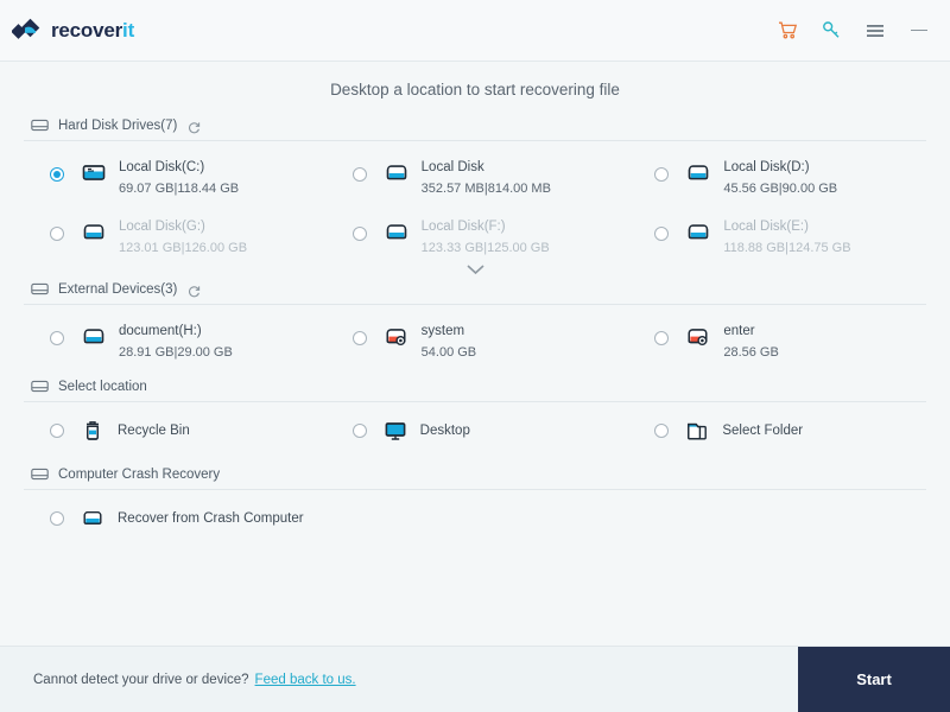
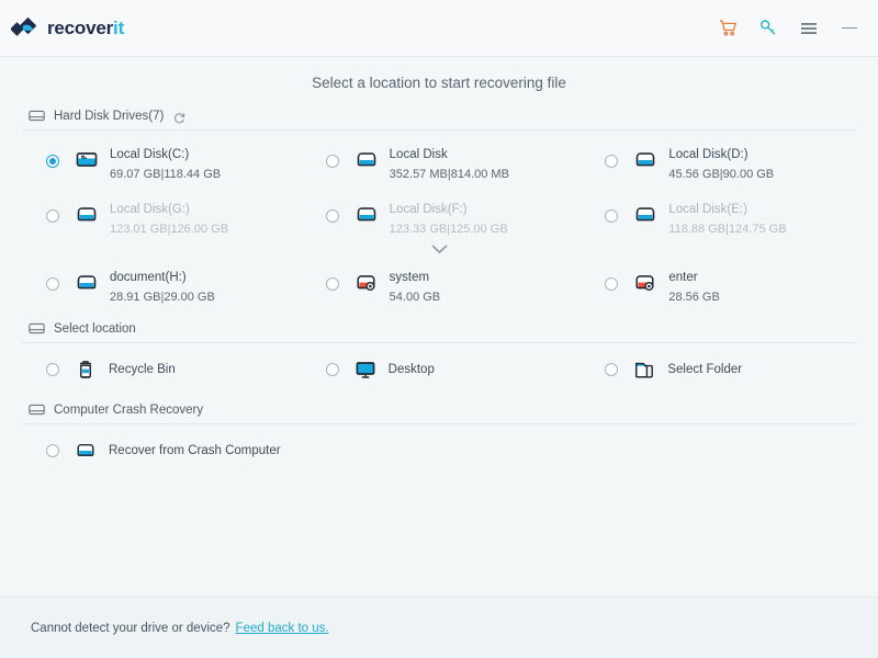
  recoverit
- Desktop a location to start recovering file
+ Select a location to start recovering file
  Hard Disk Drives(7)
  Local Disk(C:) 69.07 GB|118.44 GB
  Local Disk 352.57 MB|814.00 MB
  Local Disk(D:) 45.56 GB|90.00 GB
  Local Disk(G:) 123.01 GB|126.00 GB
  Local Disk(F:) 123.33 GB|125.00 GB
  Local Disk(E:) 118.88 GB|124.75 GB
- External Devices(3)
  document(H:) 28.91 GB|29.00 GB
  system 54.00 GB
  enter 28.56 GB
  Select location
  Recycle Bin
  Desktop
  Select Folder
  Computer Crash Recovery
  Recover from Crash Computer
  Cannot detect your drive or device?
  Feed back to us.
- Start
